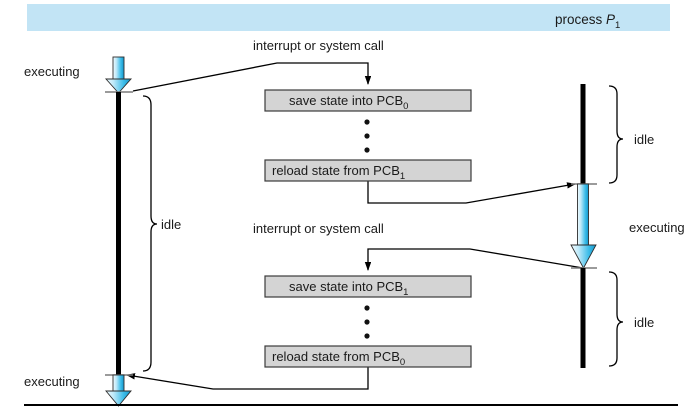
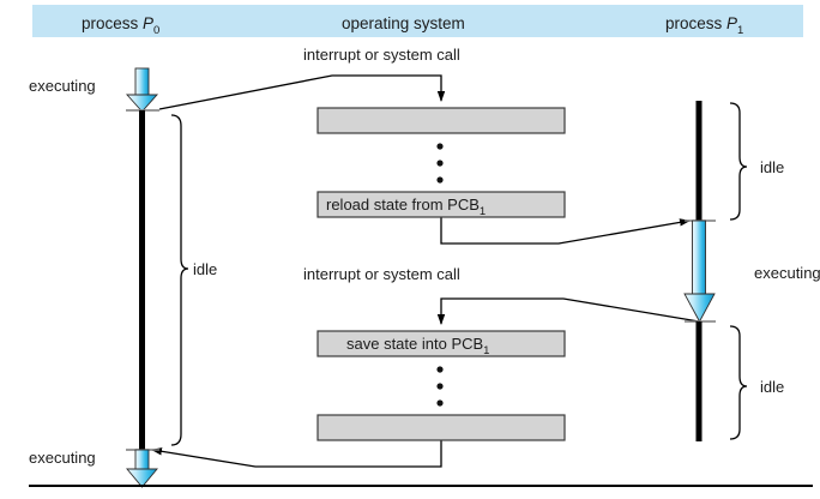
+ process P0
+ operating system
  process P1
  interrupt or system call
  interrupt or system call
  executing
  executing
  executing
  idle
  idle
  idle
- save state into PCB0
  reload state from PCB1
  save state into PCB1
- reload state from PCB0
